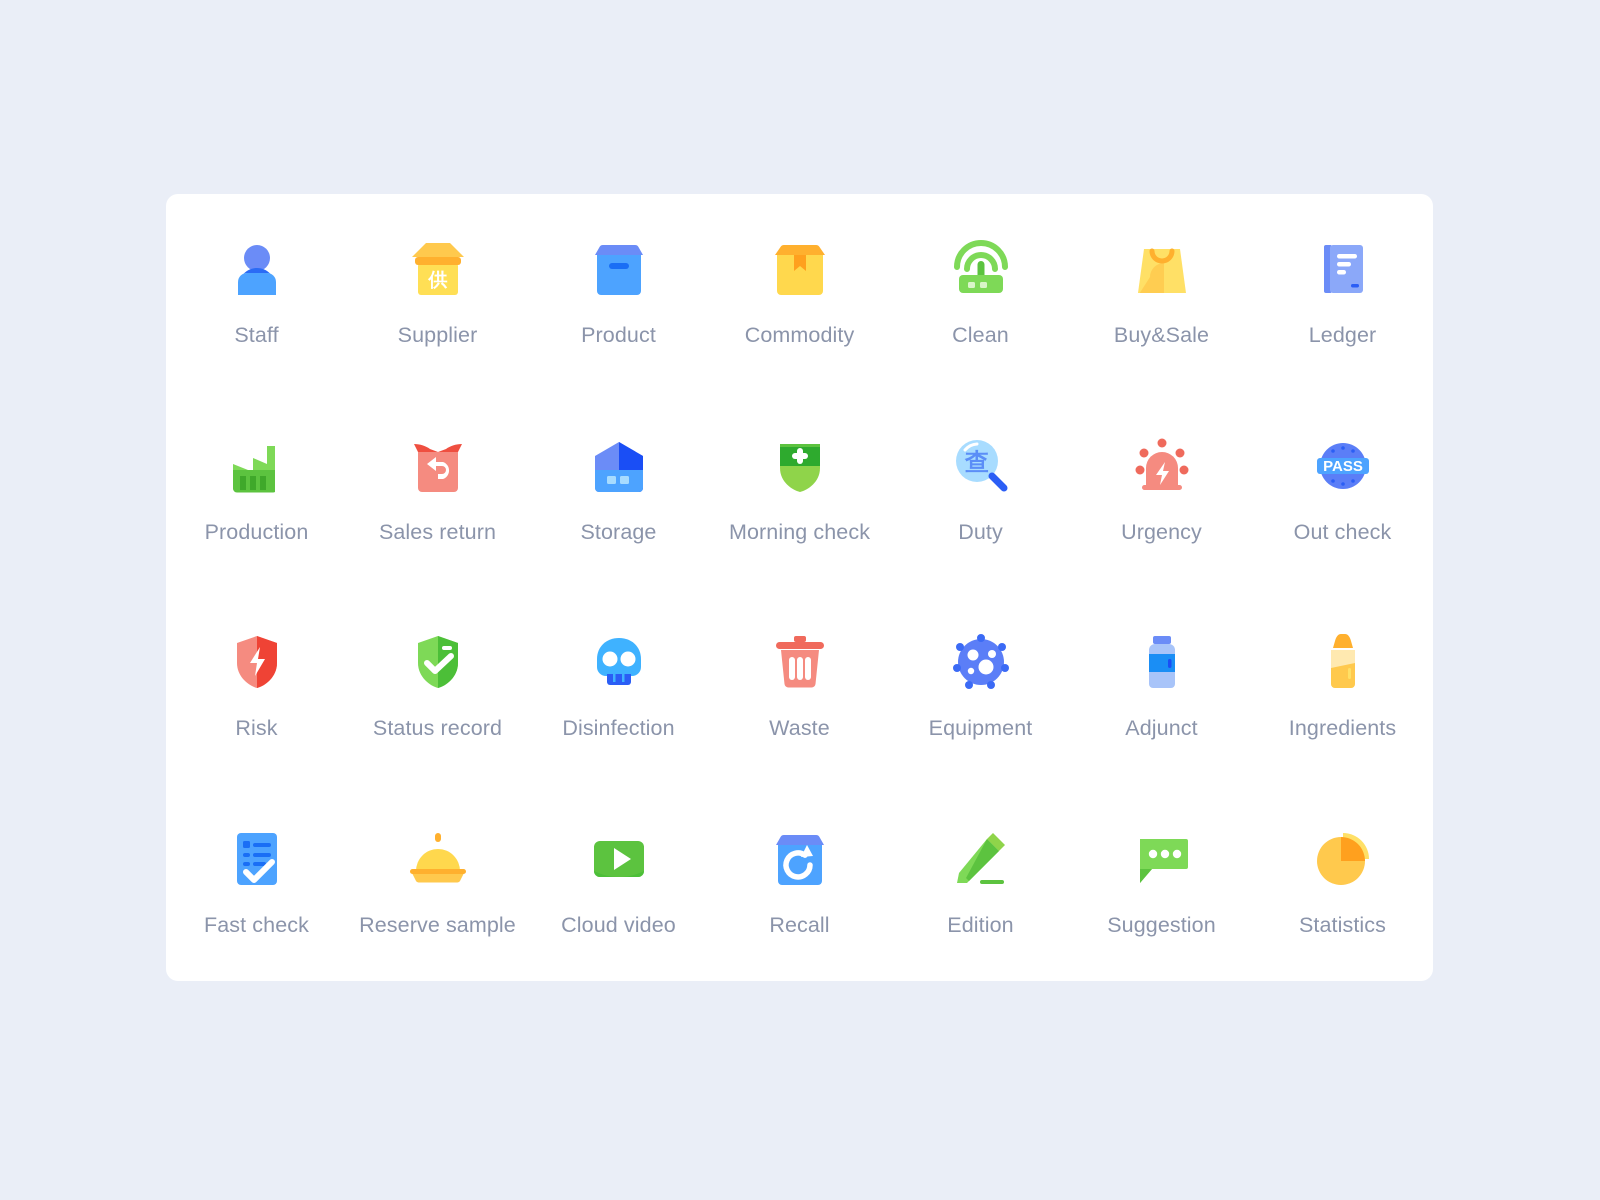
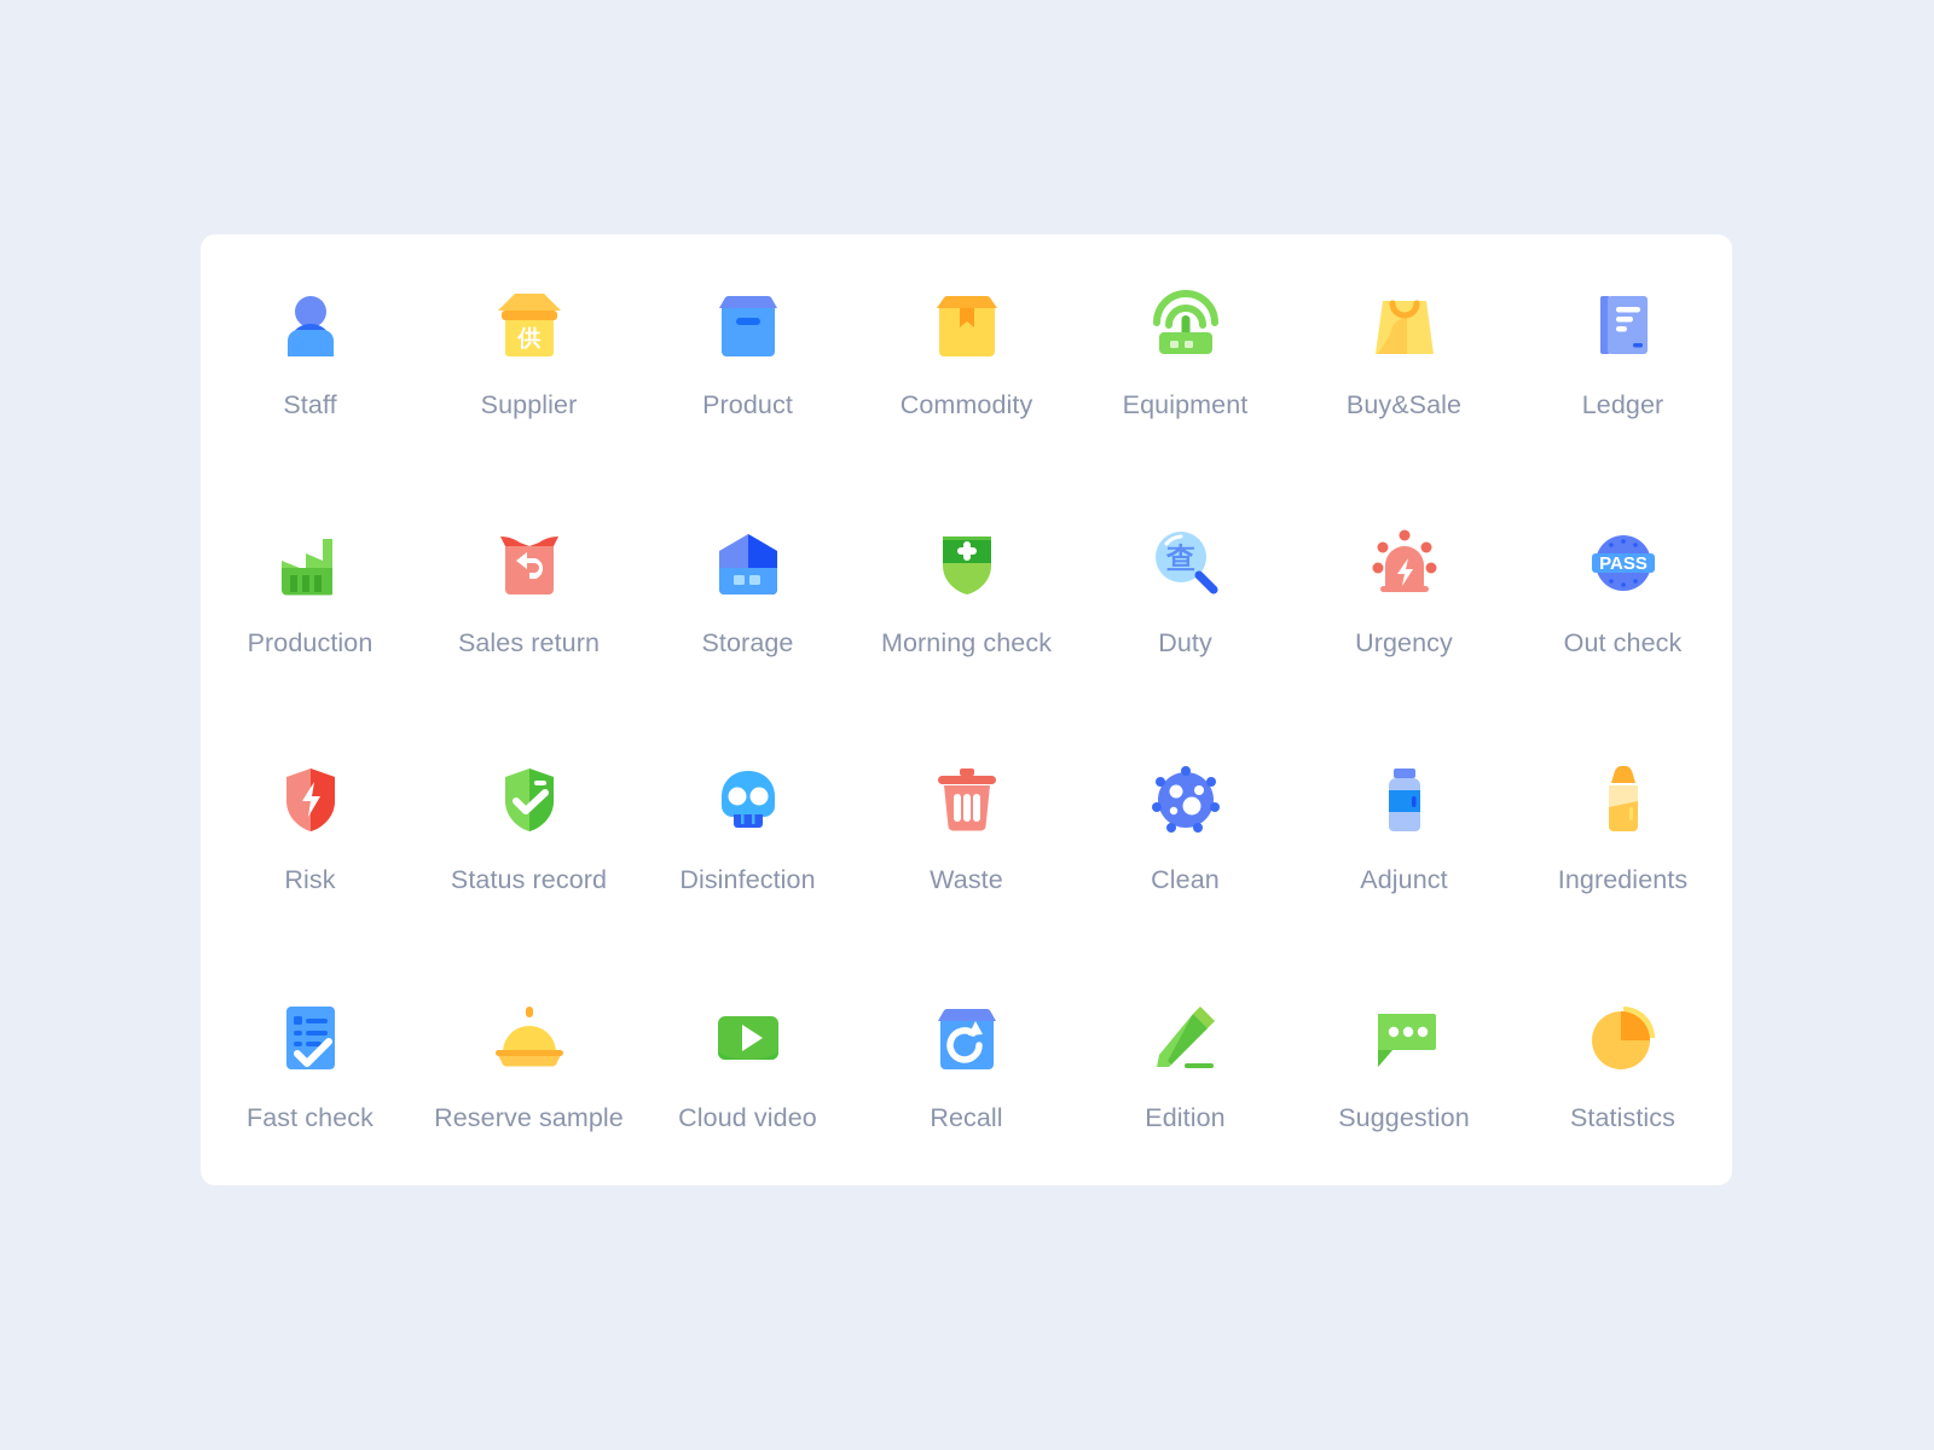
  Staff
  供
  Supplier
  Product
  Commodity
- Clean
+ Equipment
  Buy&Sale
  Ledger
  Production
  Sales return
  Storage
  Morning check
  查
  Duty
  Urgency
  PASS
  Out check
  Risk
  Status record
  Disinfection
  Waste
- Equipment
+ Clean
  Adjunct
  Ingredients
  Fast check
  Reserve sample
  Cloud video
  Recall
  Edition
  Suggestion
  Statistics
